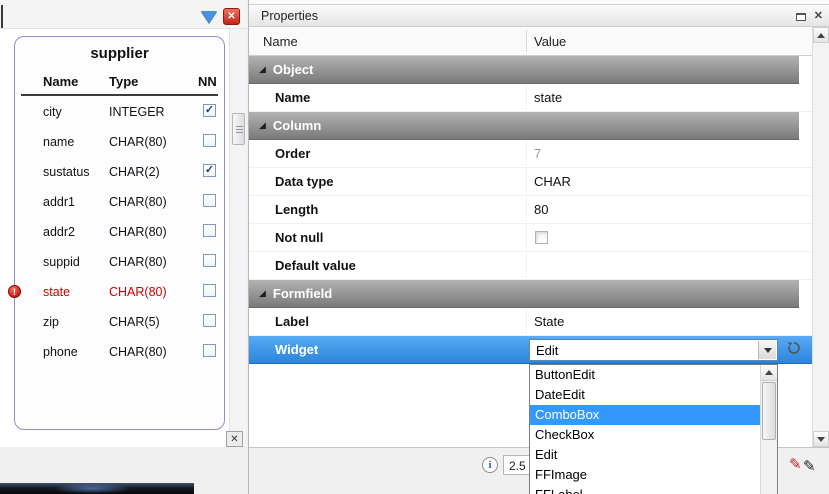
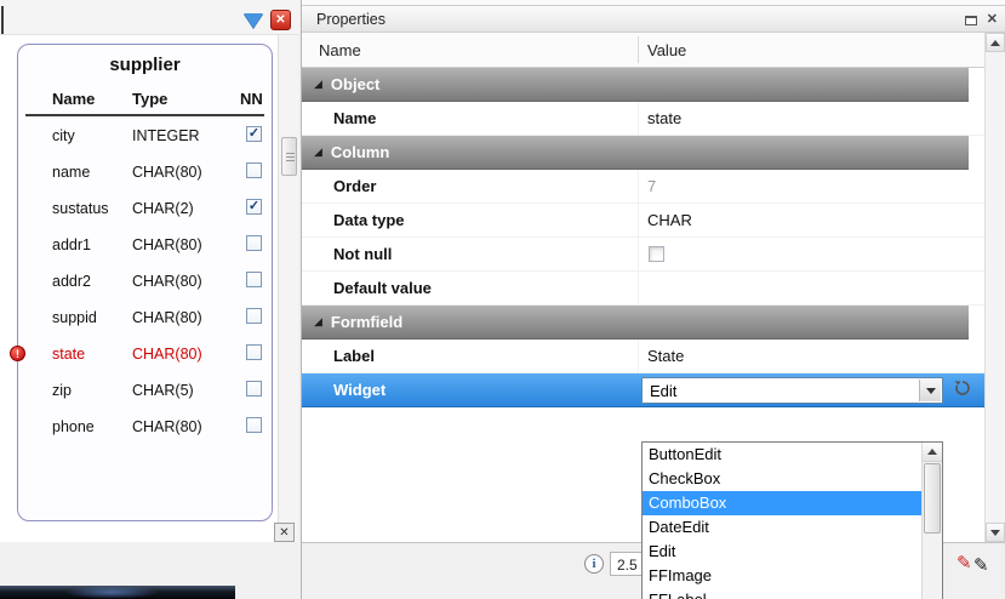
  ✕
  supplier
  Name
  Type
  NN
  city
  INTEGER
  ✓
  name
  CHAR(80)
  sustatus
  CHAR(2)
  ✓
  addr1
  CHAR(80)
  addr2
  CHAR(80)
  suppid
  CHAR(80)
  !
  state
  CHAR(80)
  zip
  CHAR(5)
  phone
  CHAR(80)
  ✕
  Properties
  ✕
  Name
  Value
  ◢
  Object
  Name
  state
  ◢
  Column
  Order
  7
  Data type
  CHAR
- Length
- 80
  Not null
  Default value
  ◢
  Formfield
  Label
  State
  Widget
  Edit
  ButtonEdit
- DateEdit
+ CheckBox
  ComboBox
- CheckBox
+ DateEdit
  Edit
  FFImage
  i
  2.5
  ✎
  ✎
